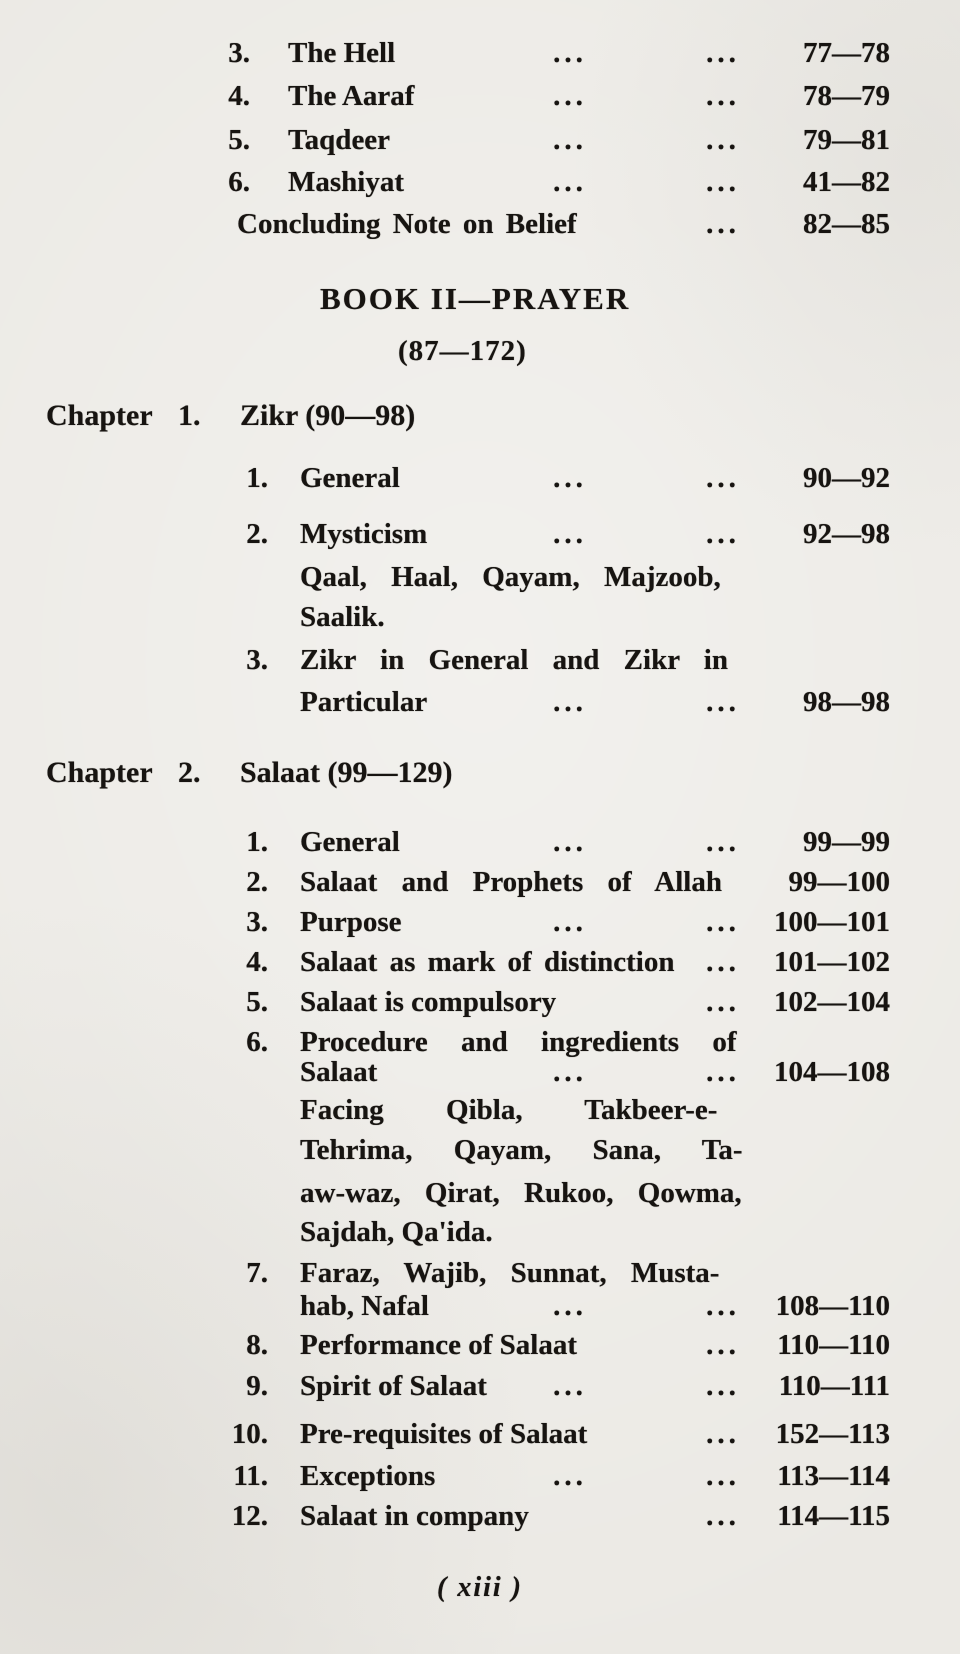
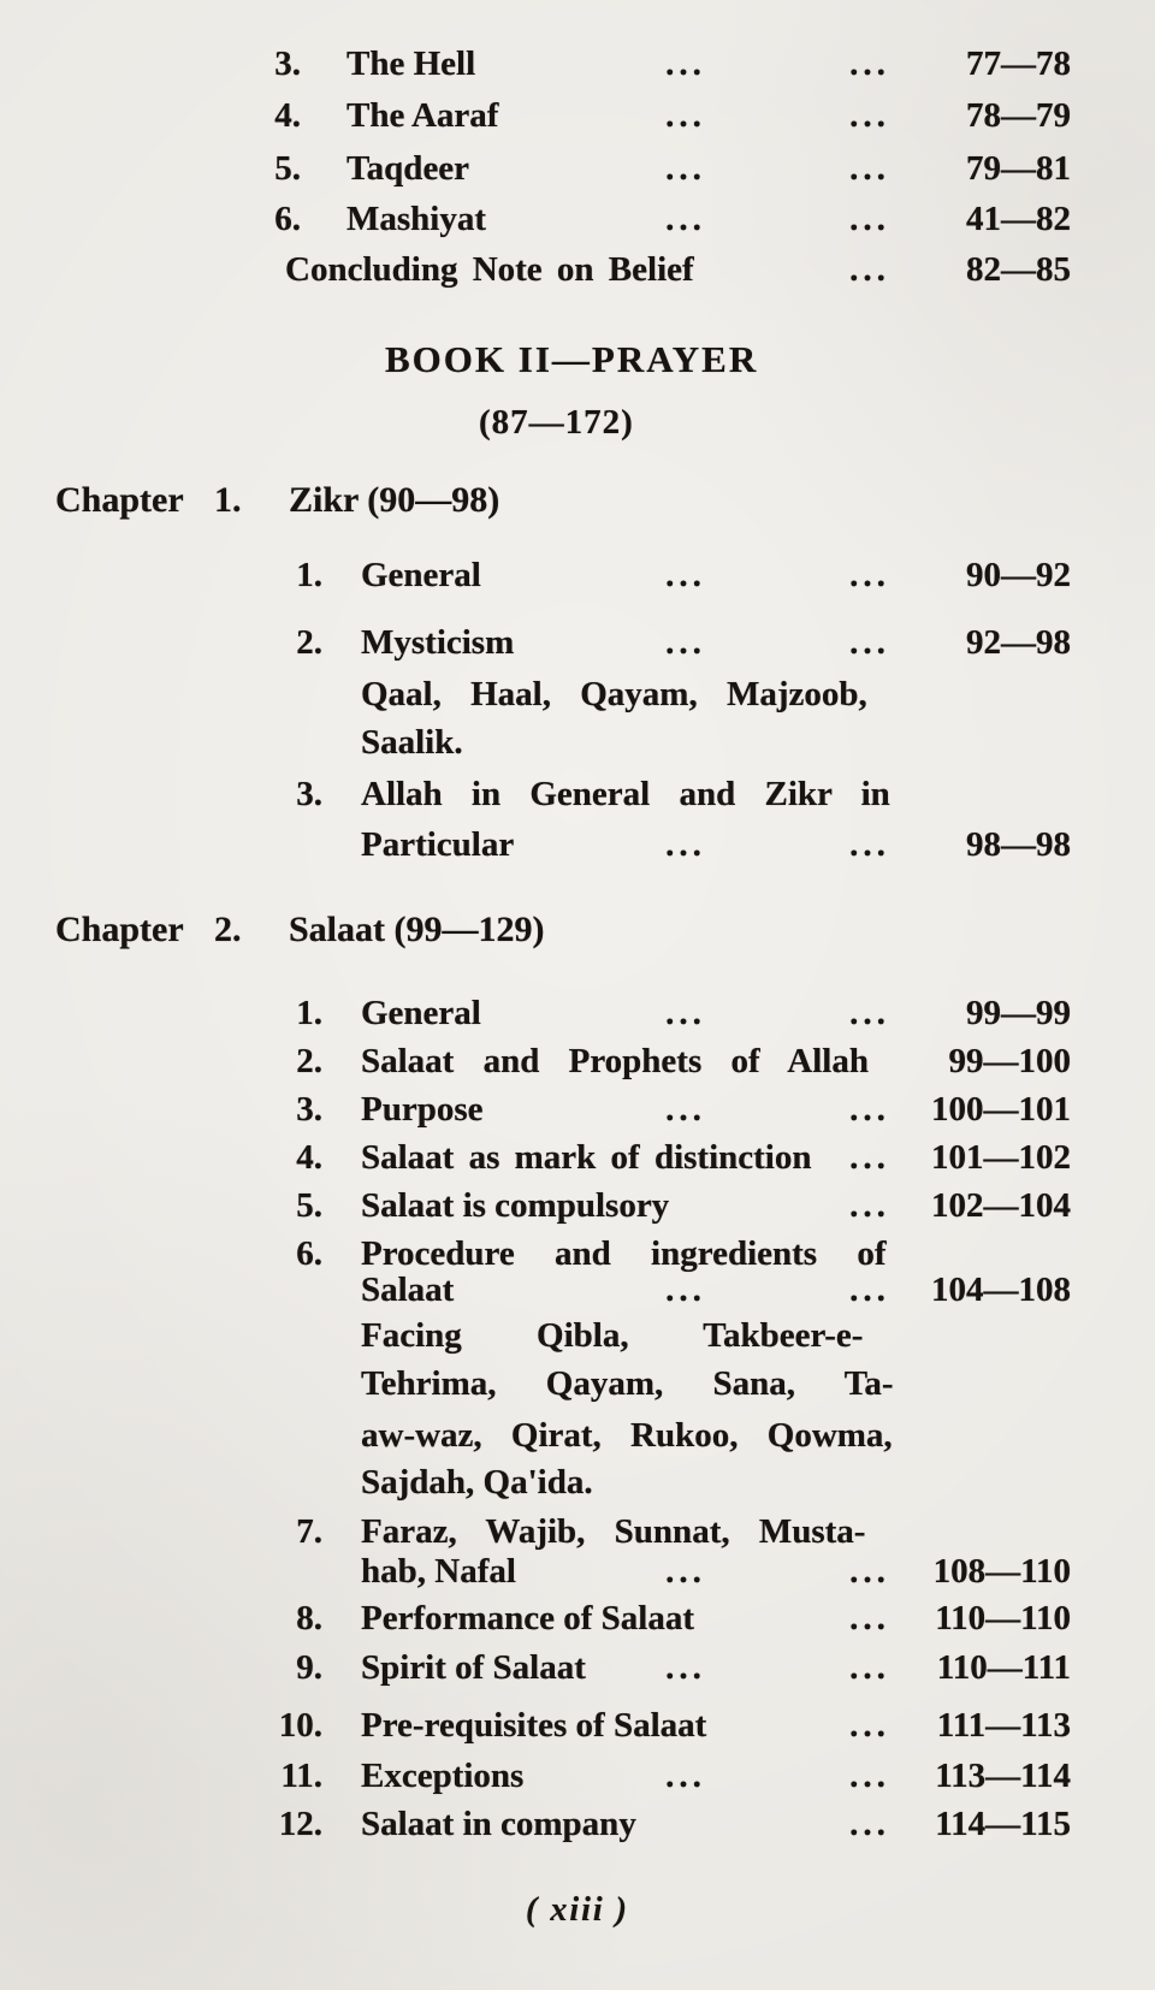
  3.
  The Hell
  ...
  ...
  77—78
  4.
  The Aaraf
  ...
  ...
  78—79
  5.
  Taqdeer
  ...
  ...
  79—81
  6.
  Mashiyat
  ...
  ...
  41—82
  Concluding Note on Belief
  ...
  82—85
  BOOK II—PRAYER
  (87—172)
  Chapter
  1.
  Zikr (90—98)
  1.
  General
  ...
  ...
  90—92
  2.
  Mysticism
  ...
  ...
  92—98
  Qaal, Haal, Qayam, Majzoob,
  Saalik.
  3.
- Zikr in General and Zikr in
+ Allah in General and Zikr in
  Particular
  ...
  ...
  98—98
  Chapter
  2.
  Salaat (99—129)
  1.
  General
  ...
  ...
  99—99
  2.
  Salaat and Prophets of Allah
  99—100
  3.
  Purpose
  ...
  ...
  100—101
  4.
  Salaat as mark of distinction
  ...
  101—102
  5.
  Salaat is compulsory
  ...
  102—104
  6.
  Procedure and ingredients of
  Salaat
  ...
  ...
  104—108
  Facing Qibla, Takbeer-e-
  Tehrima, Qayam, Sana, Ta-
  aw-waz, Qirat, Rukoo, Qowma,
  Sajdah, Qa'ida.
  7.
  Faraz, Wajib, Sunnat, Musta-
  hab, Nafal
  ...
  ...
  108—110
  8.
  Performance of Salaat
  ...
  110—110
  9.
  Spirit of Salaat
  ...
  ...
  110—111
  10.
  Pre-requisites of Salaat
  ...
- 152—113
+ 111—113
  11.
  Exceptions
  ...
  ...
  113—114
  12.
  Salaat in company
  ...
  114—115
  ( xiii )
